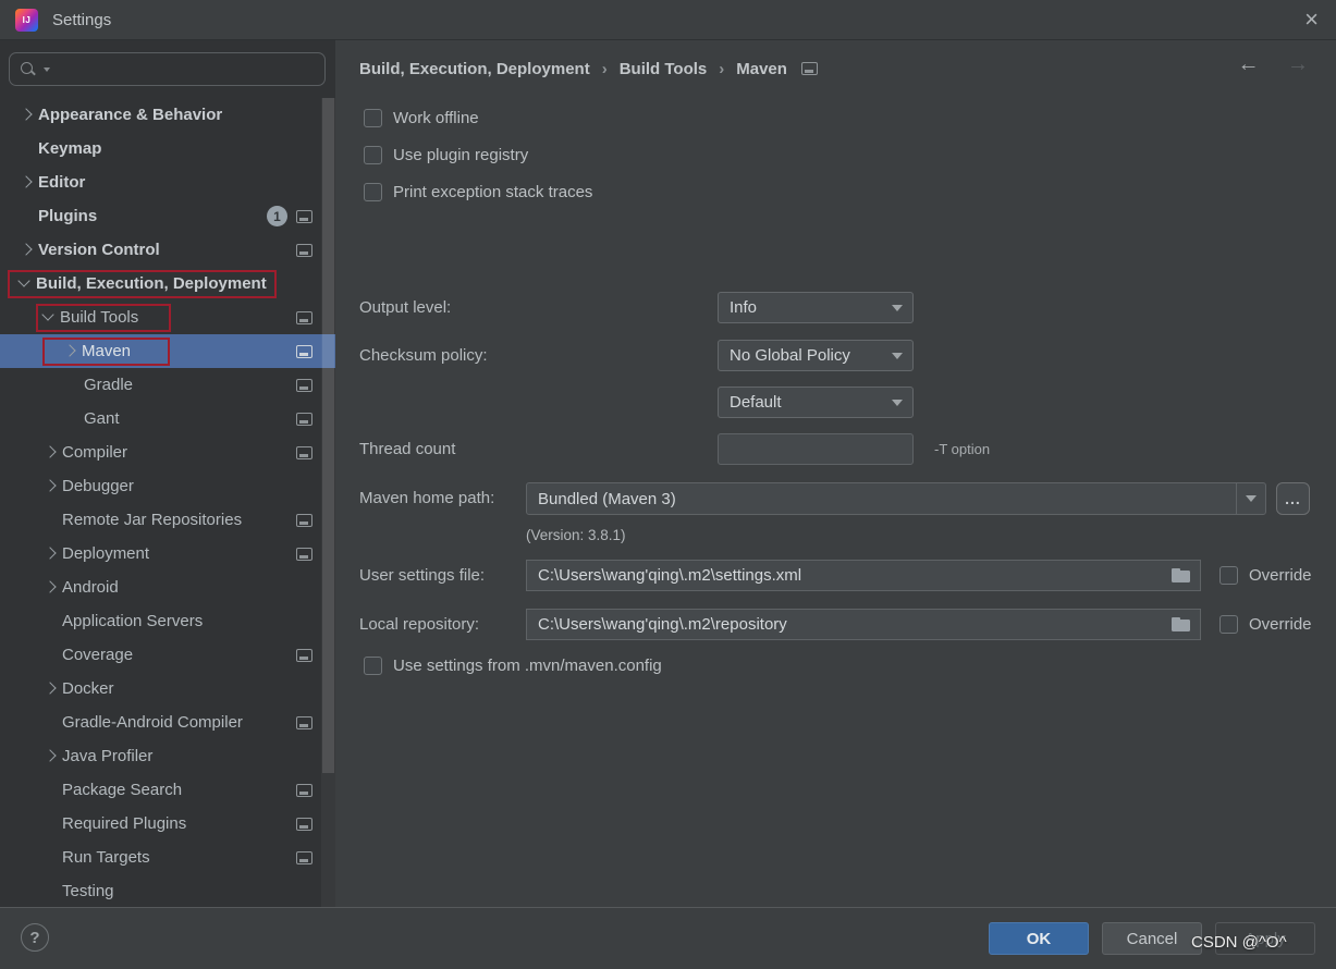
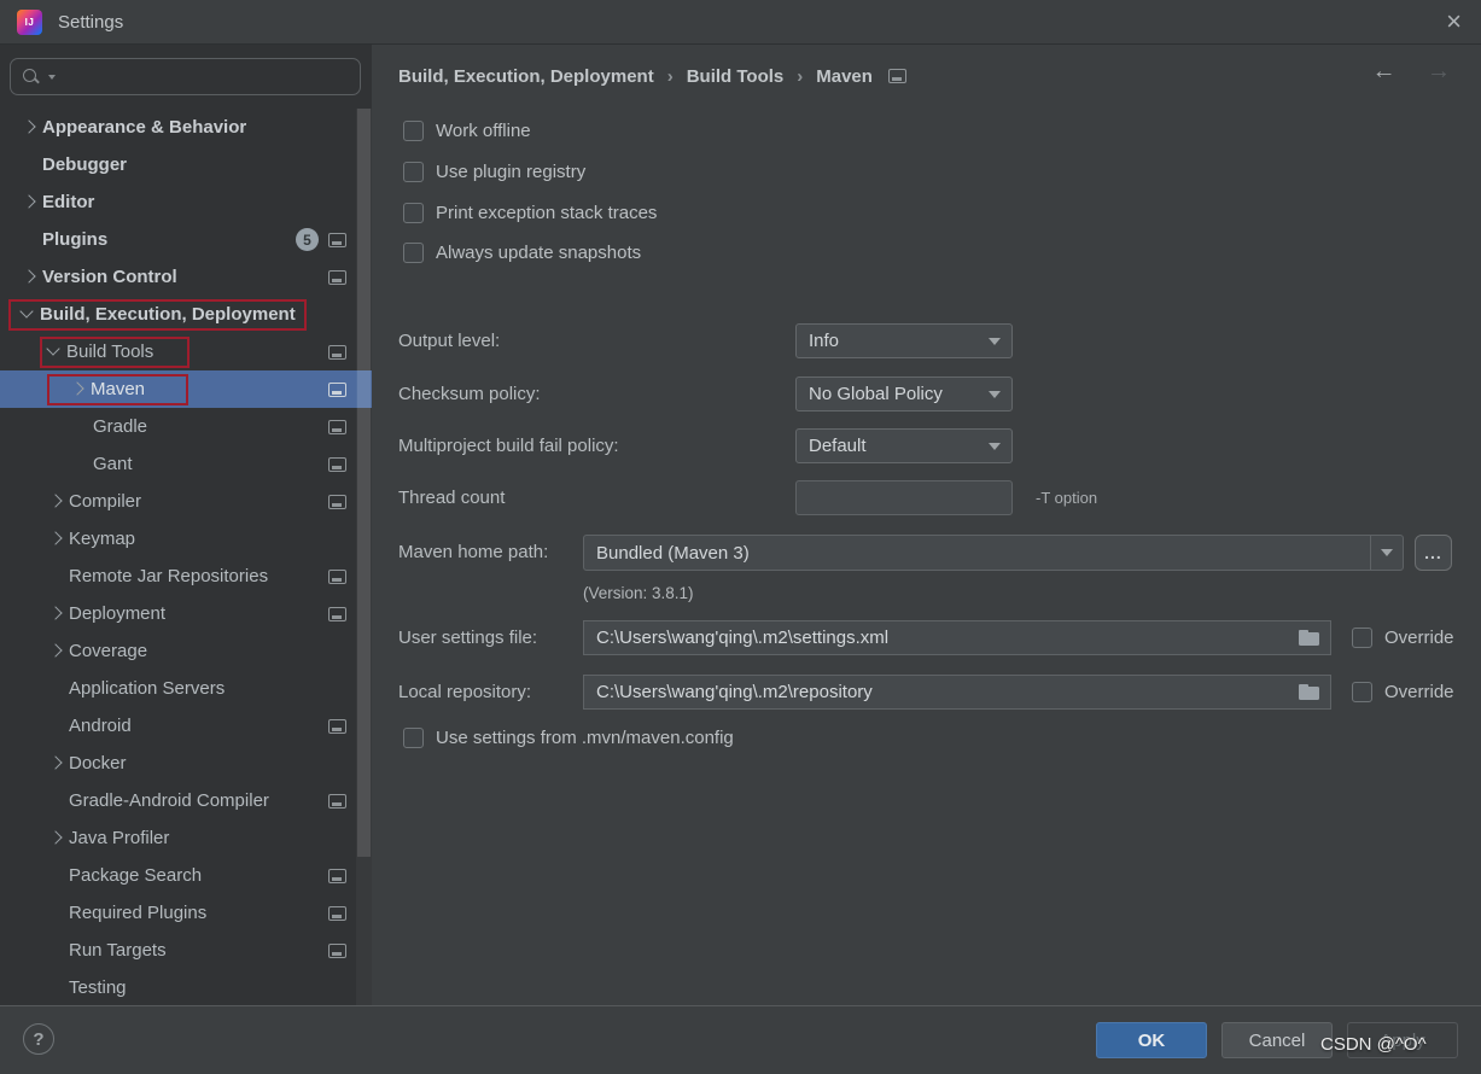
  IJ
  Settings
  ×
  Appearance & Behavior
- Keymap
+ Debugger
  Editor
  Plugins
- 1
+ 5
  Version Control
  Build, Execution, Deployment
  Build Tools
  Maven
  Gradle
  Gant
  Compiler
- Debugger
+ Keymap
  Remote Jar Repositories
  Deployment
- Android
+ Coverage
  Application Servers
- Coverage
+ Android
  Docker
  Gradle-Android Compiler
  Java Profiler
  Package Search
  Required Plugins
  Run Targets
  Testing
  Build, Execution, Deployment
  ›
  Build Tools
  ›
  Maven
  ← →
  Work offline
  Use plugin registry
  Print exception stack traces
+ Always update snapshots
  Output level:
  Info
  Checksum policy:
  No Global Policy
+ Multiproject build fail policy:
  Default
  Thread count
  -T option
  Maven home path:
  Bundled (Maven 3)
  ...
  (Version: 3.8.1)
  User settings file:
  C:\Users\wang'qing\.m2\settings.xml
  Override
  Local repository:
  C:\Users\wang'qing\.m2\repository
  Override
  Use settings from .mvn/maven.config
  ?
  OK
  Cancel
  Apply
  CSDN @^O^
